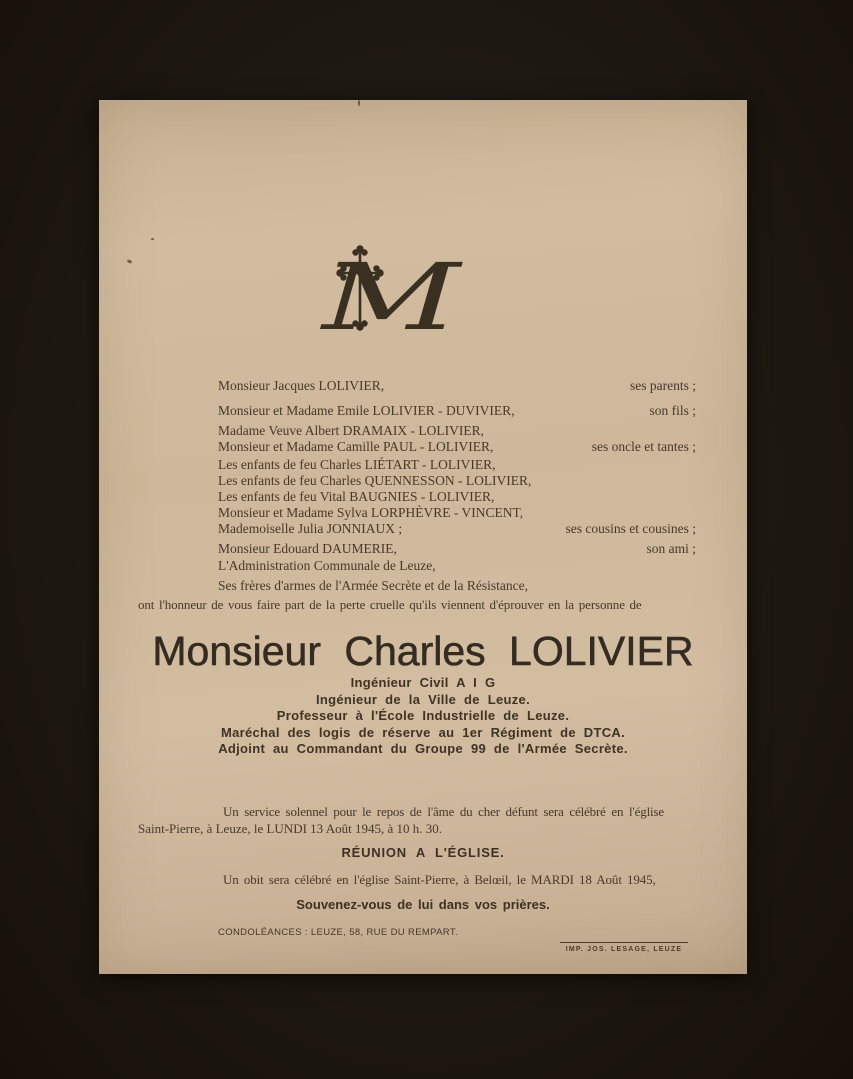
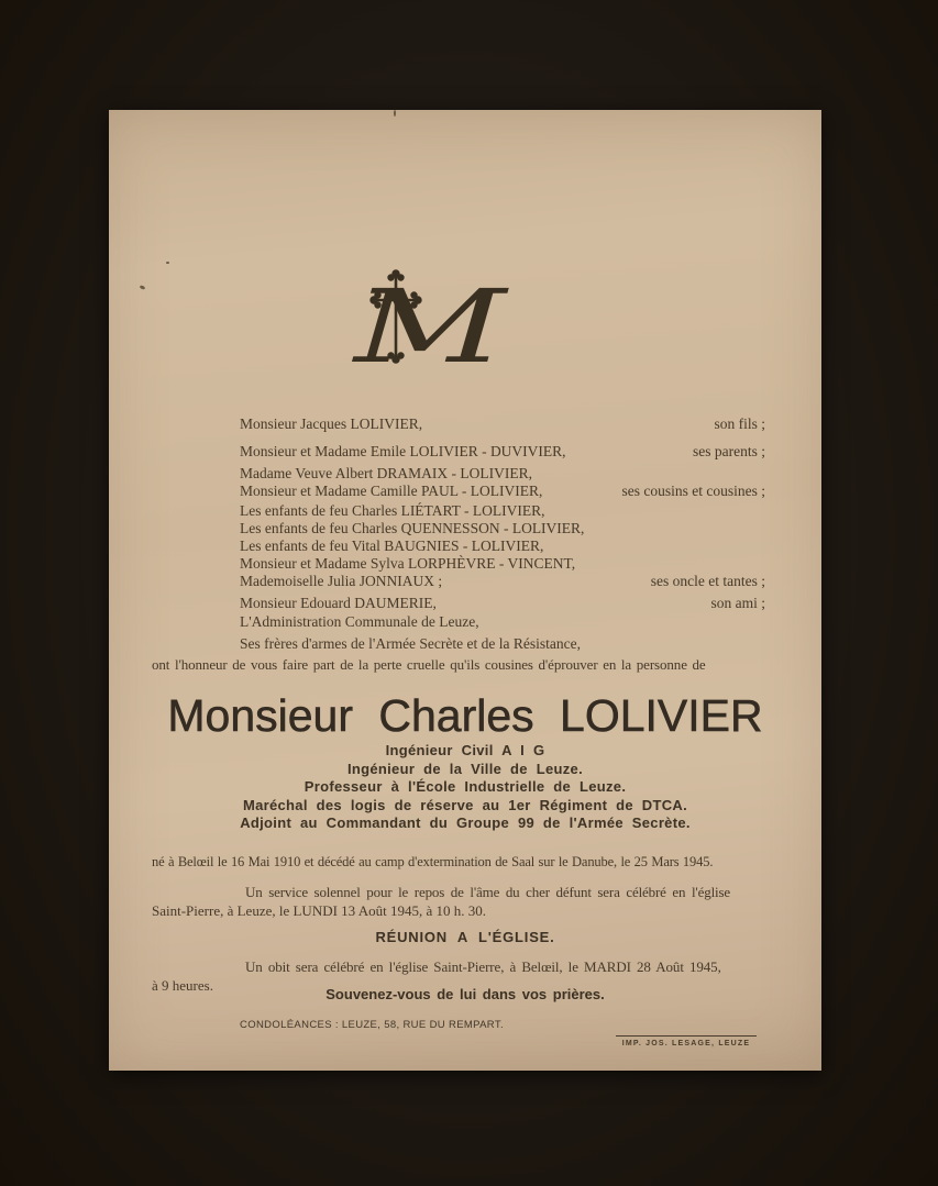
  M
  Monsieur Jacques LOLIVIER,
- ses parents ;
+ son fils ;
  Monsieur et Madame Emile LOLIVIER - DUVIVIER,
- son fils ;
+ ses parents ;
  Madame Veuve Albert DRAMAIX - LOLIVIER,
  Monsieur et Madame Camille PAUL - LOLIVIER,
- ses oncle et tantes ;
+ ses cousins et cousines ;
  Les enfants de feu Charles LIÉTART - LOLIVIER,
  Les enfants de feu Charles QUENNESSON - LOLIVIER,
  Les enfants de feu Vital BAUGNIES - LOLIVIER,
  Monsieur et Madame Sylva LORPHÈVRE - VINCENT,
  Mademoiselle Julia JONNIAUX ;
- ses cousins et cousines ;
+ ses oncle et tantes ;
  Monsieur Edouard DAUMERIE,
  son ami ;
  L'Administration Communale de Leuze,
  Ses frères d'armes de l'Armée Secrète et de la Résistance,
- ont l'honneur de vous faire part de la perte cruelle qu'ils viennent d'éprouver en la personne de
+ ont l'honneur de vous faire part de la perte cruelle qu'ils cousines d'éprouver en la personne de
  Monsieur Charles LOLIVIER
  Ingénieur Civil A I G
  Ingénieur de la Ville de Leuze.
  Professeur à l'École Industrielle de Leuze.
  Maréchal des logis de réserve au 1er Régiment de DTCA.
  Adjoint au Commandant du Groupe 99 de l'Armée Secrète.
+ né à Belœil le 16 Mai 1910 et décédé au camp d'extermination de Saal sur le Danube, le 25 Mars 1945.
  Un service solennel pour le repos de l'âme du cher défunt sera célébré en l'église
  Saint-Pierre, à Leuze, le LUNDI 13 Août 1945, à 10 h. 30.
  RÉUNION A L'ÉGLISE.
- Un obit sera célébré en l'église Saint-Pierre, à Belœil, le MARDI 18 Août 1945,
+ Un obit sera célébré en l'église Saint-Pierre, à Belœil, le MARDI 28 Août 1945,
+ à 9 heures.
  Souvenez-vous de lui dans vos prières.
  CONDOLÉANCES : LEUZE, 58, RUE DU REMPART.
